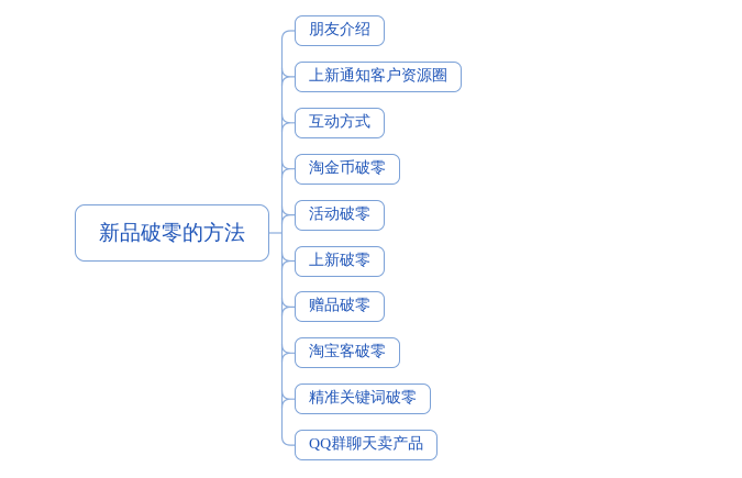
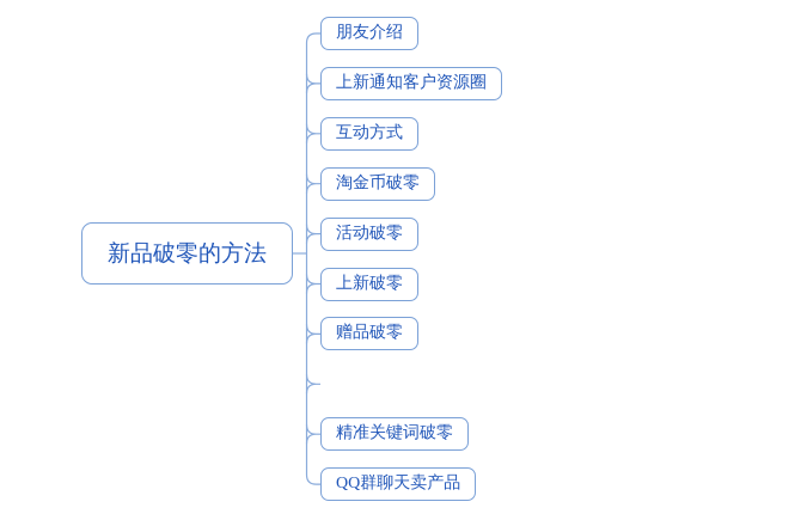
  新品破零的方法
  朋友介绍
  上新通知客户资源圈
  互动方式
  淘金币破零
  活动破零
  上新破零
  赠品破零
- 淘宝客破零
  精准关键词破零
  QQ群聊天卖产品
